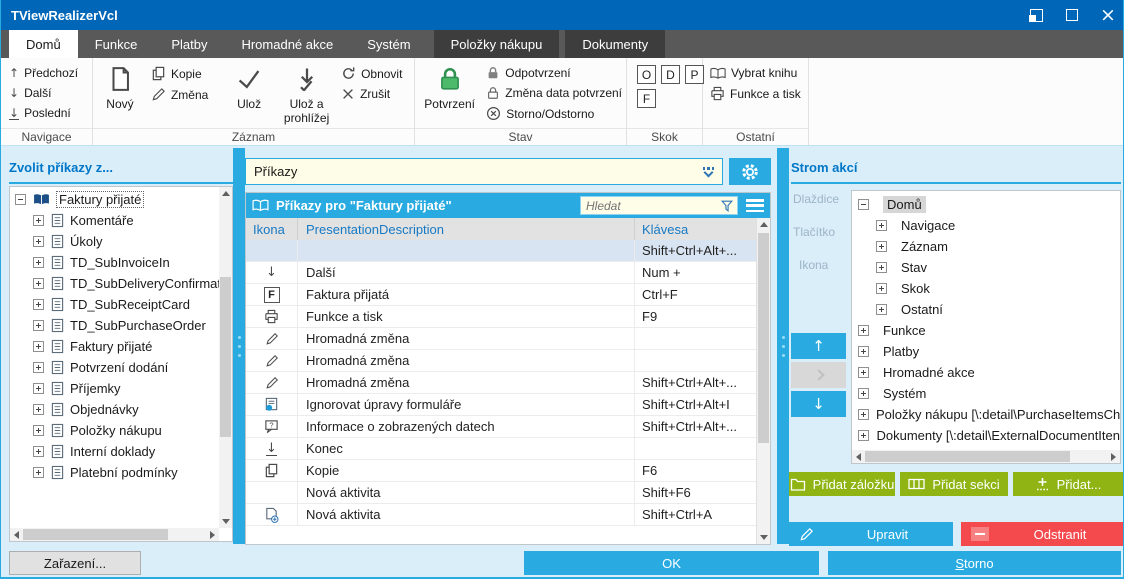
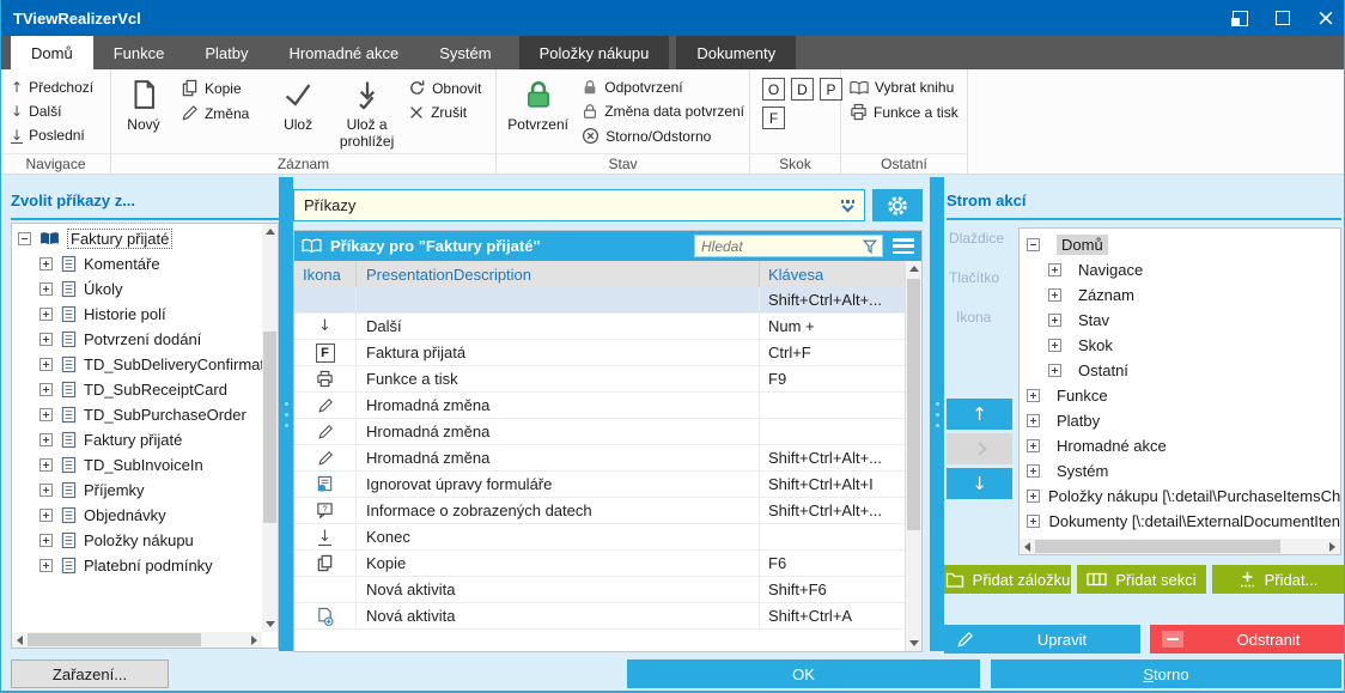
  TViewRealizerVcl
  ×
  Domů
  Funkce
  Platby
  Hromadné akce
  Systém
  Položky nákupu
  Dokumenty
  ↑
  Předchozí
  ↓
  Další
  ↓
  Poslední
  Navigace
  Nový
  Kopie
  Změna
  Ulož
  Ulož a prohlížej
  Obnovit
  Zrušit
  Záznam
  Potvrzení
  Odpotvrzení
  Změna data potvrzení
  Storno/Odstorno
  Stav
  O
  D
  P
  F
  Skok
  Vybrat knihu
  Funkce a tisk
  Ostatní
  Zvolit příkazy z...
  Faktury přijaté
  Komentáře
  Úkoly
+ Historie polí
- TD_SubInvoiceIn
+ Potvrzení dodání
  TD_SubDeliveryConfirma
  TD_SubReceiptCard
  TD_SubPurchaseOrder
  Faktury přijaté
- Potvrzení dodání
+ TD_SubInvoiceIn
  Příjemky
  Objednávky
  Položky nákupu
- Interní doklady
  Platební podmínky
  Příkazy
  Příkazy pro "Faktury přijaté"
  Hledat
  Ikona
  PresentationDescription
  Klávesa
  Shift+Ctrl+Alt+...
  ↓
  Další
  Num +
  F
  Faktura přijatá
  Ctrl+F
  Funkce a tisk
  F9
  Hromadná změna
  Hromadná změna
  Hromadná změna
  Shift+Ctrl+Alt+...
  Ignorovat úpravy formuláře
  Shift+Ctrl+Alt+I
  ?
  Informace o zobrazených datech
  Shift+Ctrl+Alt+...
  ↓
  Konec
  Kopie
  F6
  Nová aktivita
  Shift+F6
  Nová aktivita
  Shift+Ctrl+A
  Strom akcí
  Dlaždice
  Tlačítko
  Ikona
  ↑
  ↓
  Domů
  Navigace
  Záznam
  Stav
  Skok
  Ostatní
  Funkce
  Platby
  Hromadné akce
  Systém
  Položky nákupu [\:detail\PurchaseItemsCh
  Dokumenty [\:detail\ExternalDocumentIten
  Přidat záložku
  Přidat sekci
  Přidat...
  Upravit
  Odstranit
  Zařazení...
  OK
  Storno
